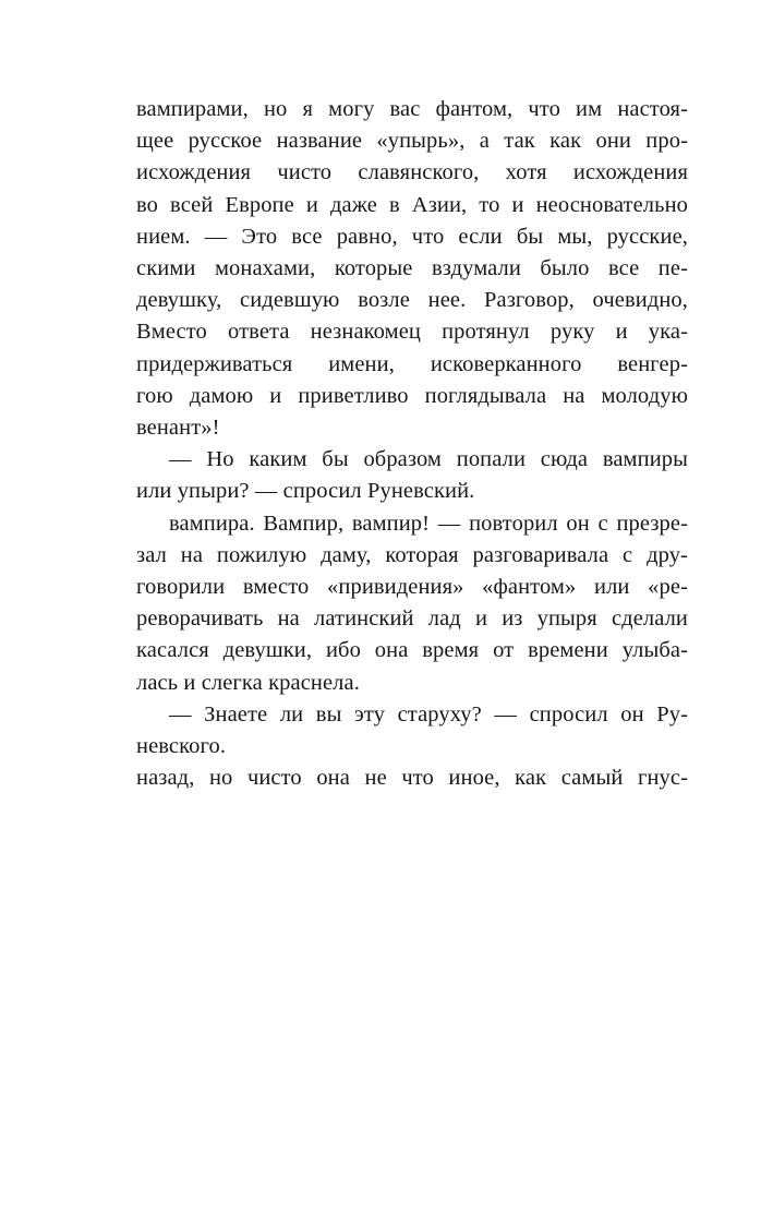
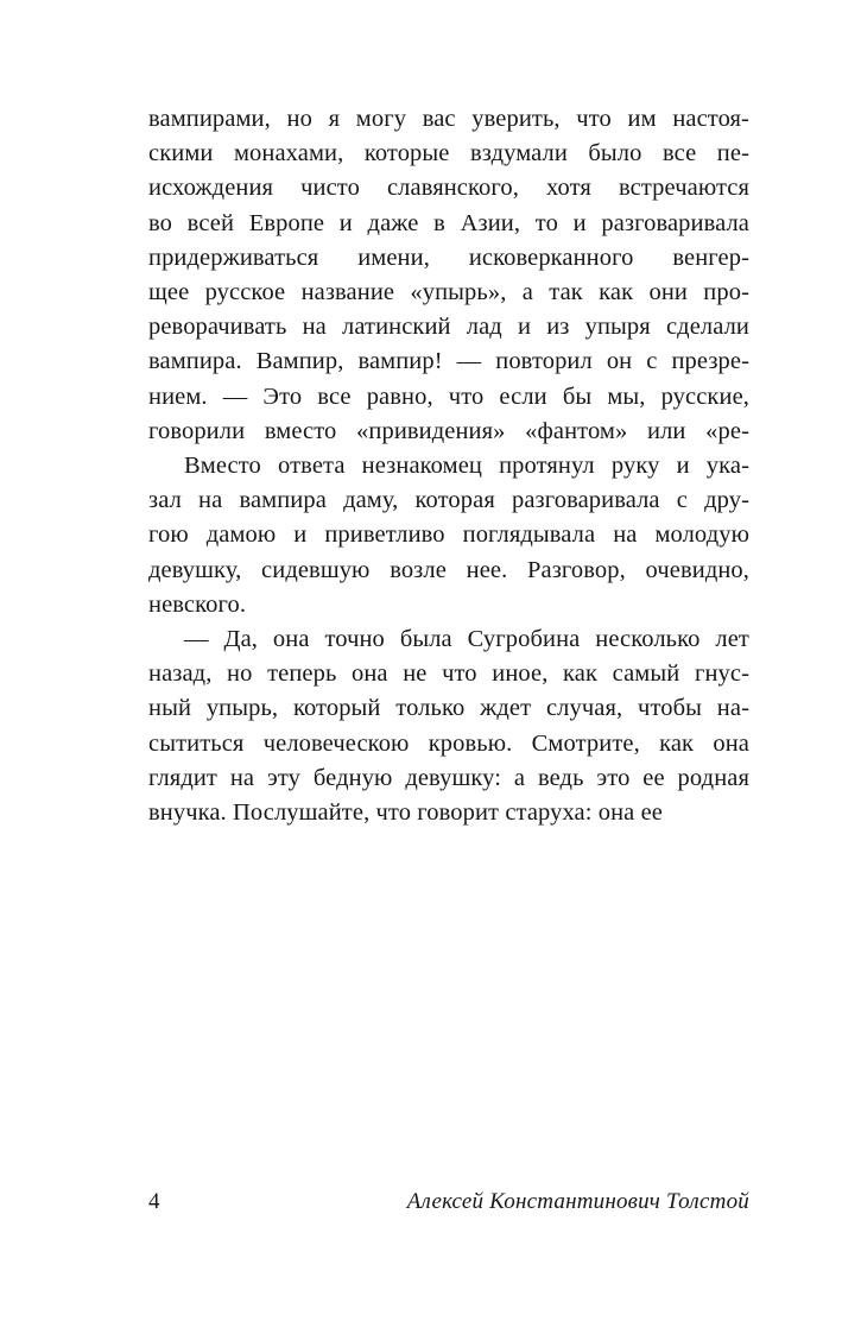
- вампирами, но я могу вас фантом, что им настоя-
+ вампирами, но я могу вас уверить, что им настоя-
- щее русское название «упырь», а так как они про-
+ скими монахами, которые вздумали было все пе-
- исхождения чисто славянского, хотя исхождения
+ исхождения чисто славянского, хотя встречаются
- во всей Европе и даже в Азии, то и неосновательно
+ во всей Европе и даже в Азии, то и разговаривала
- нием. — Это все равно, что если бы мы, русские,
+ придерживаться имени, исковерканного венгер-
- скими монахами, которые вздумали было все пе-
+ щее русское название «упырь», а так как они про-
- девушку, сидевшую возле нее. Разговор, очевидно,
+ реворачивать на латинский лад и из упыря сделали
- Вместо ответа незнакомец протянул руку и ука-
+ вампира. Вампир, вампир! — повторил он с презре-
- придерживаться имени, исковерканного венгер-
+ нием. — Это все равно, что если бы мы, русские,
- гою дамою и приветливо поглядывала на молодую
+ говорили вместо «привидения» «фантом» или «ре-
- венант»!
- — Но каким бы образом попали сюда вампиры
- или упыри? — спросил Руневский.
- вампира. Вампир, вампир! — повторил он с презре-
+ Вместо ответа незнакомец протянул руку и ука-
- зал на пожилую даму, которая разговаривала с дру-
+ зал на вампира даму, которая разговаривала с дру-
- говорили вместо «привидения» «фантом» или «ре-
+ гою дамою и приветливо поглядывала на молодую
- реворачивать на латинский лад и из упыря сделали
+ девушку, сидевшую возле нее. Разговор, очевидно,
- касался девушки, ибо она время от времени улыба-
- лась и слегка краснела.
- — Знаете ли вы эту старуху? — спросил он Ру-
  невского.
+ — Да, она точно была Сугробина несколько лет
- назад, но чисто она не что иное, как самый гнус-
+ назад, но теперь она не что иное, как самый гнус-
+ ный упырь, который только ждет случая, чтобы на-
+ сытиться человеческою кровью. Смотрите, как она
+ глядит на эту бедную девушку: а ведь это ее родная
+ внучка. Послушайте, что говорит старуха: она ее
+ 4
+ Алексей Константинович Толстой
